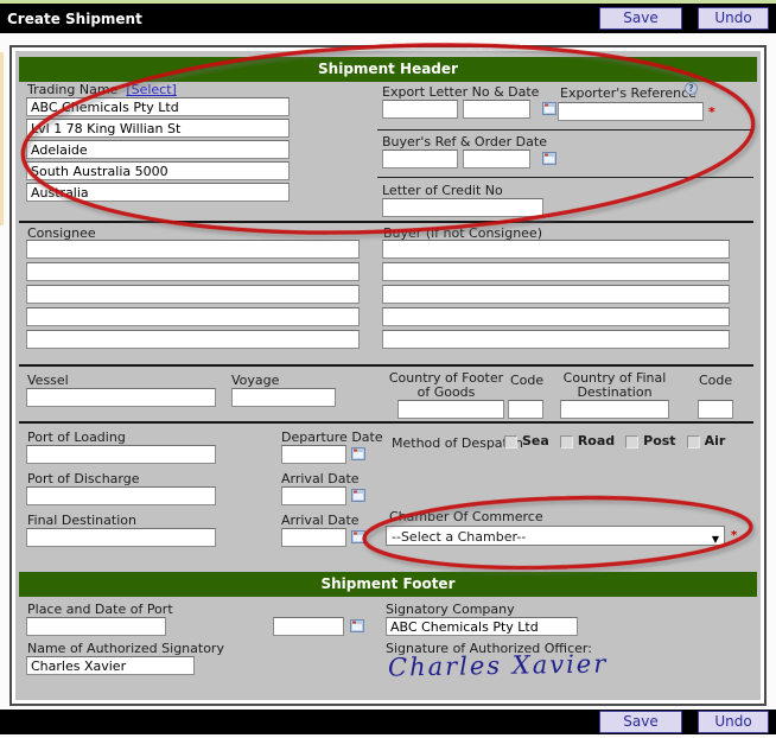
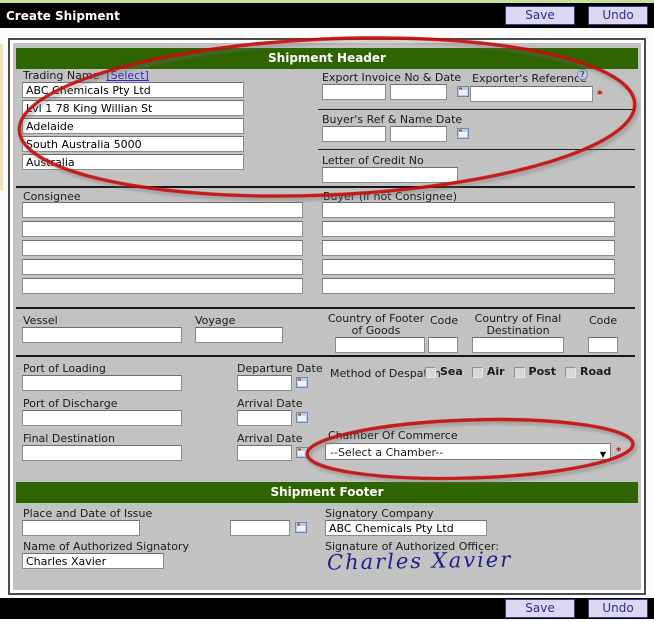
  Create Shipment
  Save
  Undo
  Shipment Header
  Trading Nam [Select]
  ABC hemicals Pty Ltd
  vl 1 78 King Willian St
  Adelaide
  South Australia 5000
  Ausalia
- Export Letter No & Date
+ Export Invoice No & Date
  Exporter's Referenc
  ?
  *
- Buyer's Ref & Order Date
+ Buyer's Ref & Name Date
  Letter of Credit No
  Consignee
  uyer (if not Consignee)
  Vessel
  Voyage
  Country of Footer of Goods
  Code
  Country of Final Destination
  Code
  Port of Loading
  Departure Date
  Method of Despah
  Sea
- Road
+ Air
  Post
- Air
+ Road
  Port of Discharge
  Arrival Date
  Final Destination
  Arrival Date
  Cmber Of Commerce
  --Select a Chamber--
  ▼
  *
  Shipment Footer
- Place and Date of Port
+ Place and Date of Issue
  Signatory Company
  ABC Chemicals Pty Ltd
  Name of Authorized Signatory
  Charles Xavier
  Signature of Authorized Officer:
  Charles Xavier
  Save
  Undo
